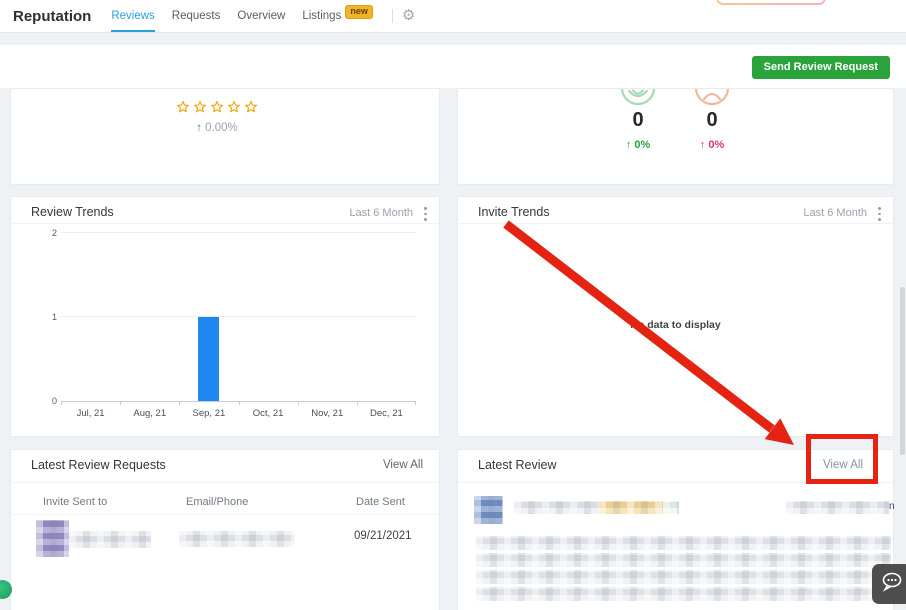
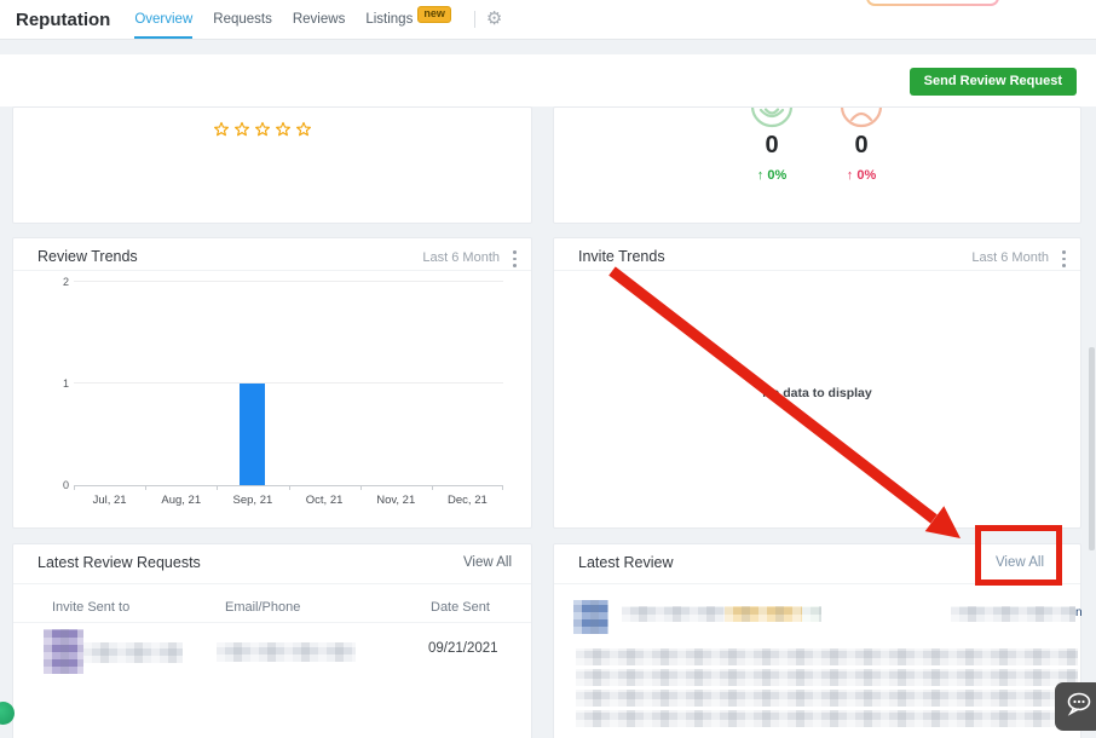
  Reputation
- Reviews
+ Overview
  Requests
- Overview
+ Reviews
  Listings new
  ⚙
  Send Review Request
- ↑ 0.00%
  0
  ↑ 0%
  0
  ↑ 0%
  Review Trends
  Last 6 Month
  0
  1
  2
  Jul, 21
  Aug, 21
  Sep, 21
  Oct, 21
  Nov, 21
  Dec, 21
  Invite Trends
  Last 6 Month
  data to display
  Latest Review Requests
  View All
  Invite Sent to
  Email/Phone
  Date Sent
  09/21/2021
  Latest Review
  View All
  n
